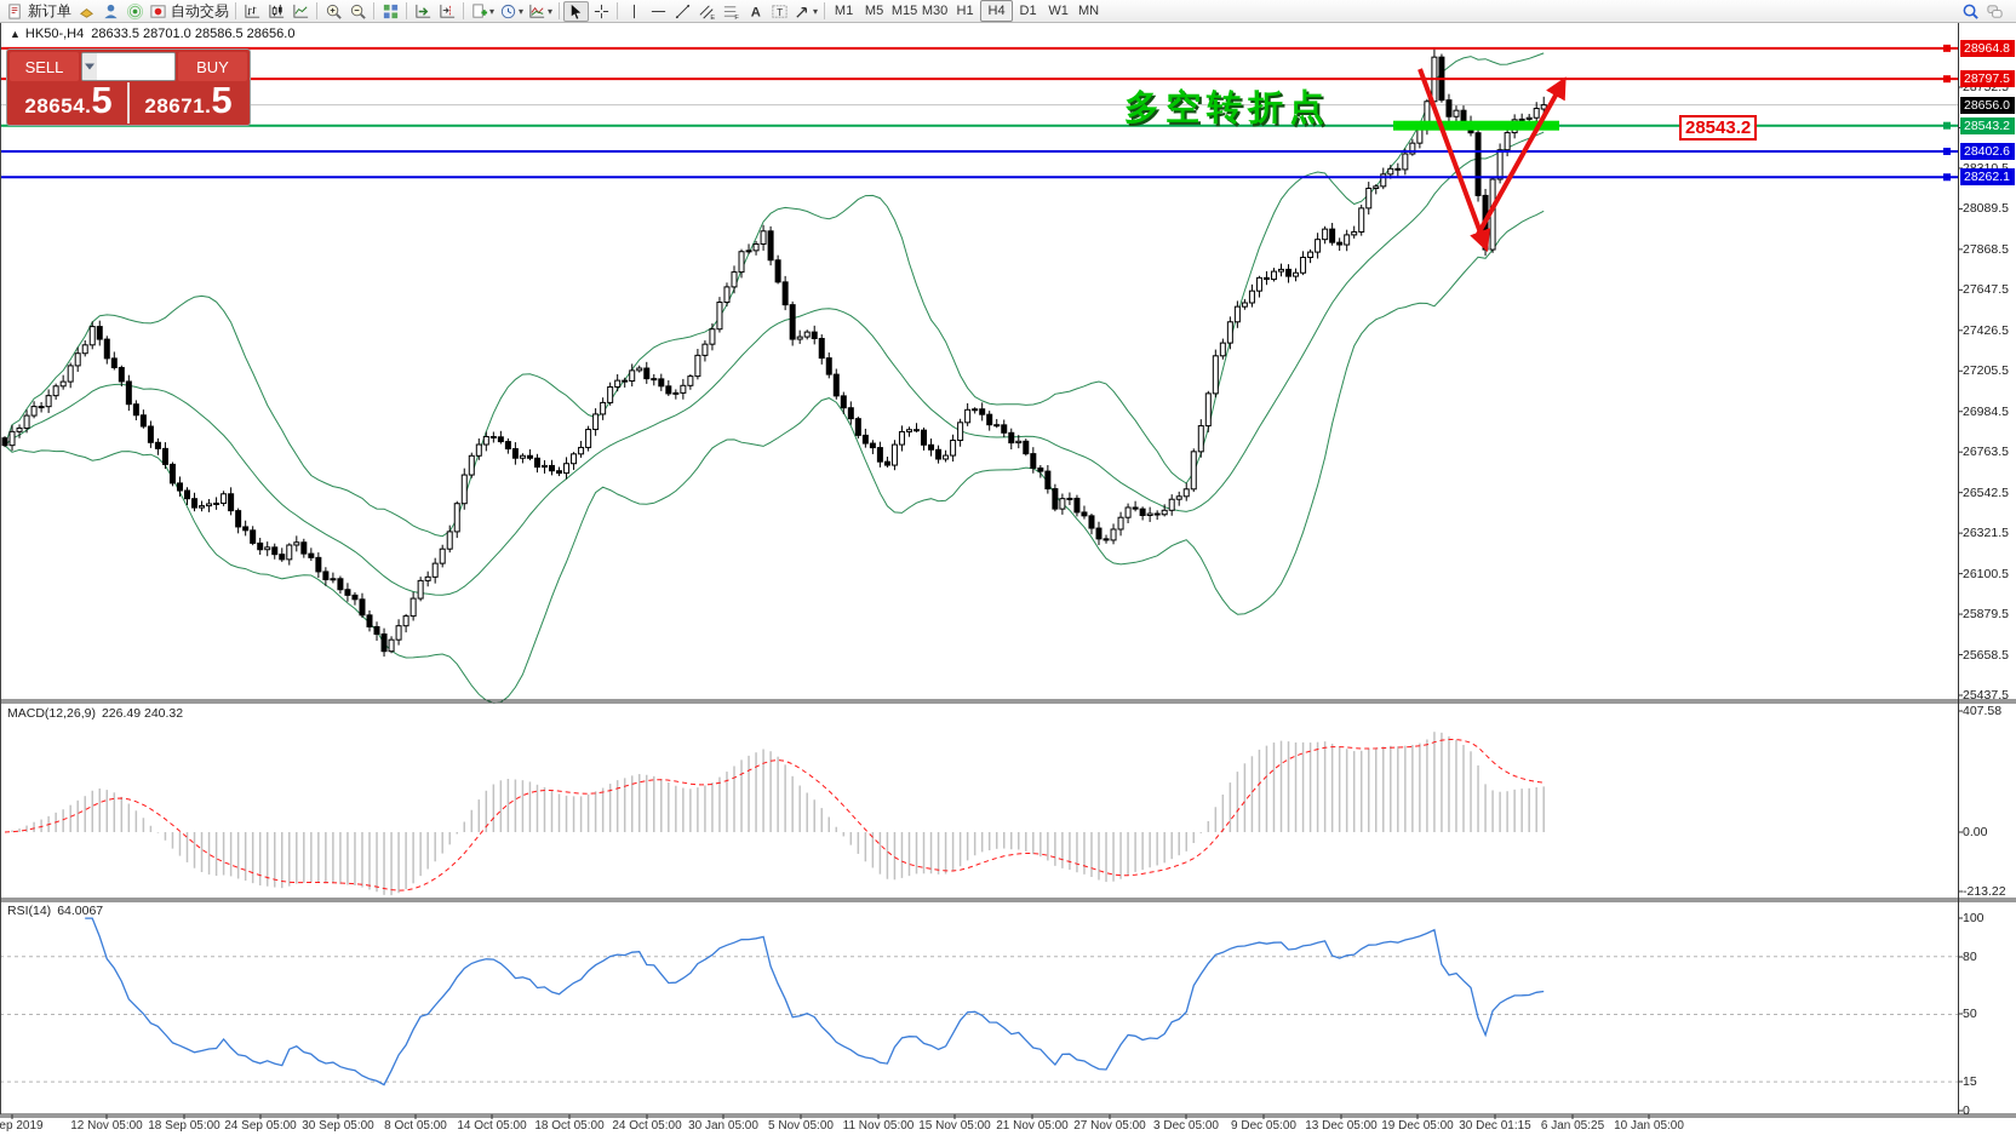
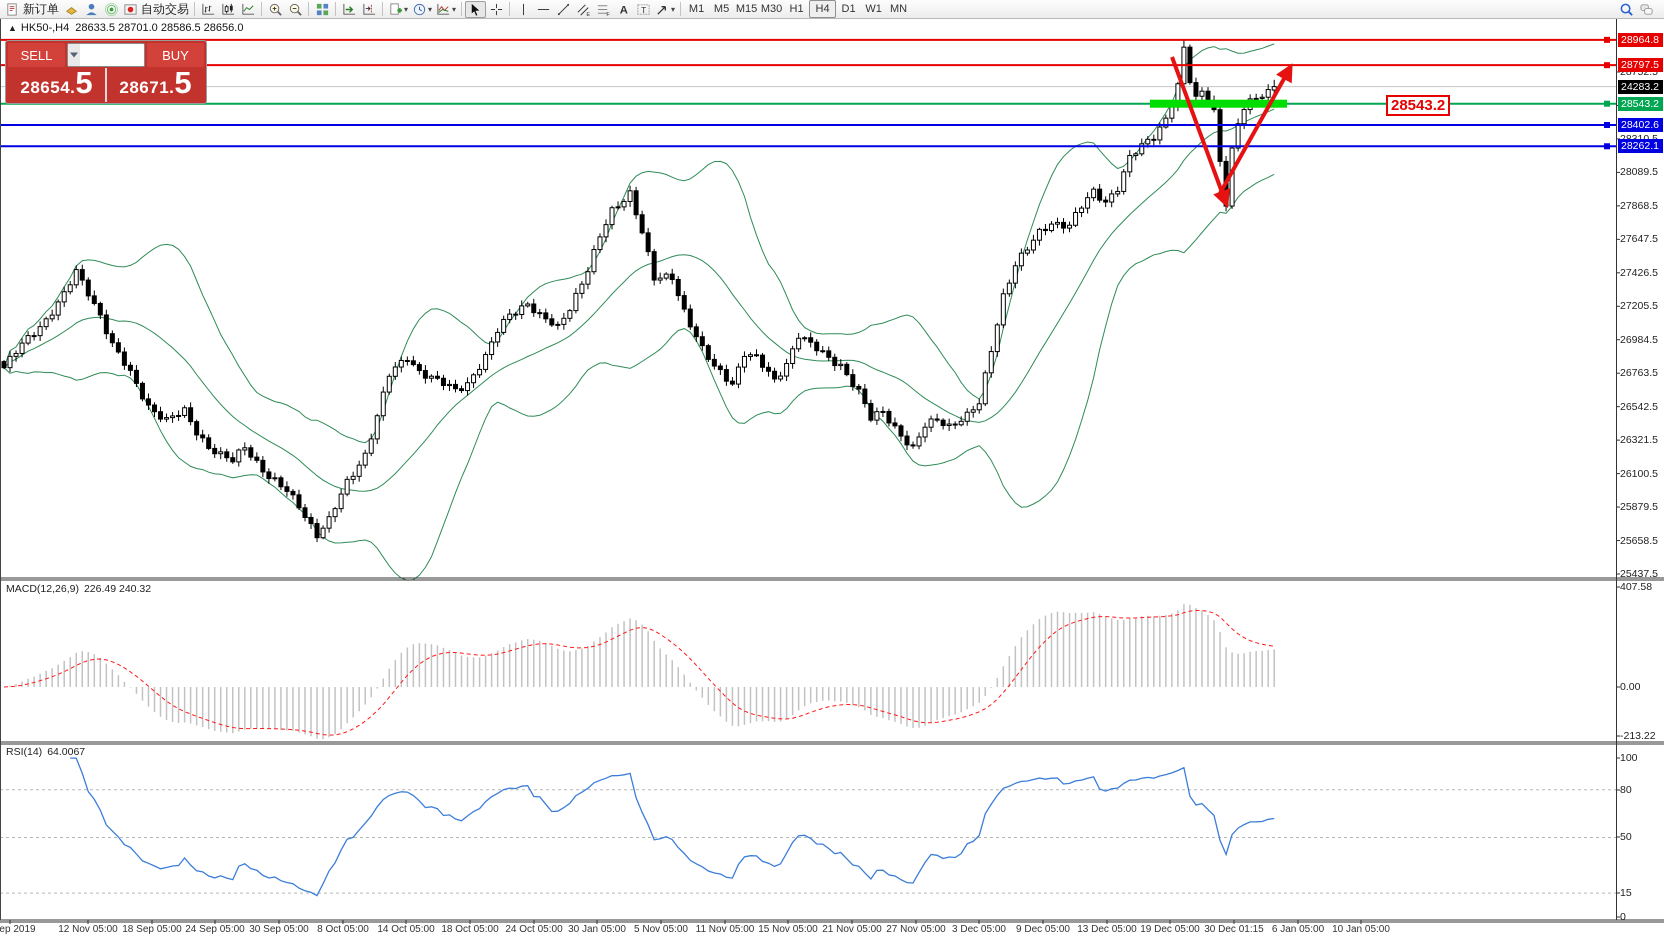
  新订单
  自动交易
  ▾
  ▾
  ▾
  A
  T
  ▾
  M1
  M5
  M15
  M30
  H1
  H4
  D1
  W1
  MN
  ▲ HK50-,H4 28633.5 28701.0 28586.5 28656.0
  SELL
  BUY
  28654.
  5
  28671.
  5
- 多空转折点
  28543.2
  MACD(12,26,9) 226.49 240.32
  RSI(14) 64.0067
  28089.5
  27868.5
  27647.5
  27426.5
  27205.5
  26984.5
  26763.5
  26542.5
  26321.5
  26100.5
  25879.5
  25658.5
  25437.5
  407.58
  0.00
  -213.22
  100
  80
  50
  15
  0
  28964.8
  28797.5
- 28656.0
+ 24283.2
  28543.2
  28402.6
  28262.1
  ep 2019
  12 Nov 05:00
  18 Sep 05:00
  24 Sep 05:00
  30 Sep 05:00
  8 Oct 05:00
  14 Oct 05:00
  18 Oct 05:00
  24 Oct 05:00
  30 Jan 05:00
  5 Nov 05:00
  11 Nov 05:00
  15 Nov 05:00
  21 Nov 05:00
  27 Nov 05:00
  3 Dec 05:00
  9 Dec 05:00
  13 Dec 05:00
  19 Dec 05:00
  30 Dec 01:15
- 6 Jan 05:25
+ 6 Jan 05:00
  10 Jan 05:00
